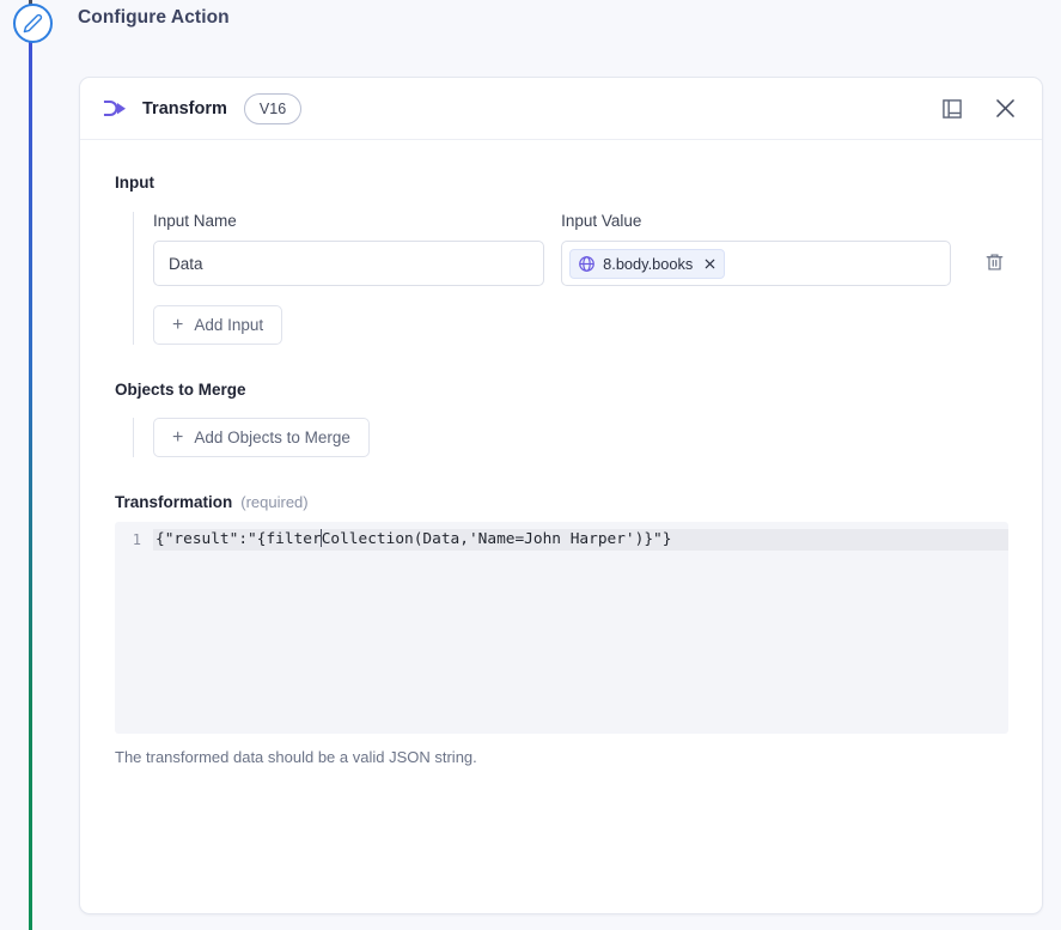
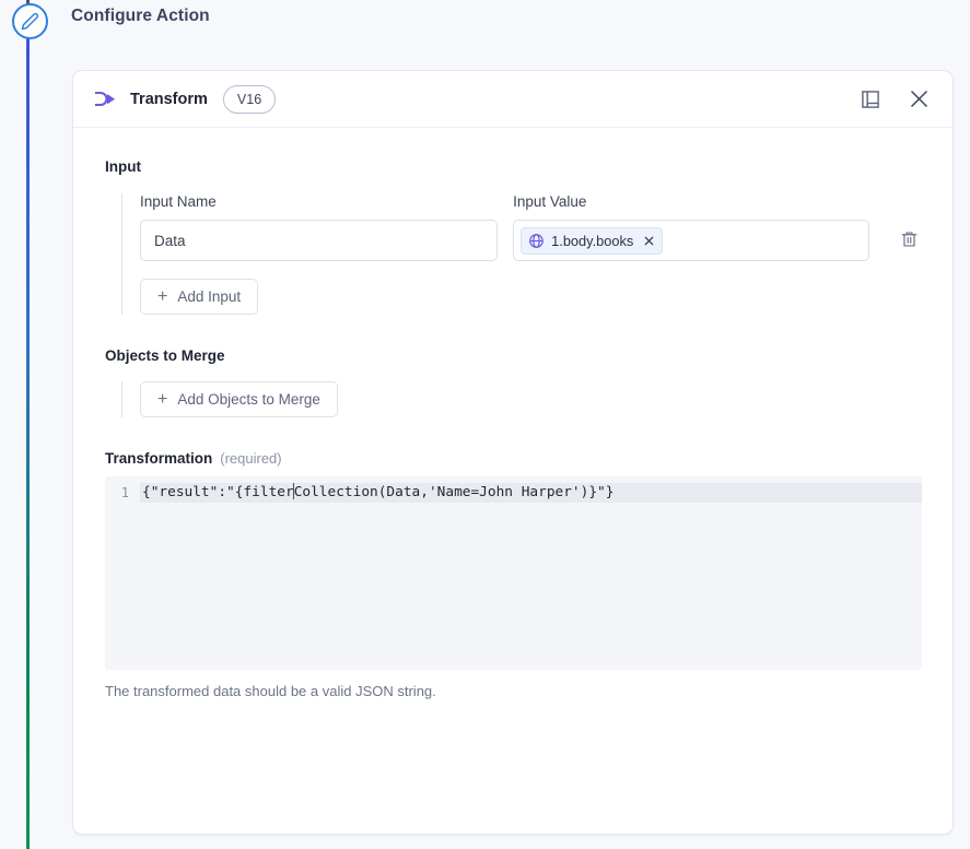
  Configure Action
  Transform
  V16
  Input
  Input Name
  Data
  Input Value
- 8.body.books
+ 1.body.books
  +
  Add Input
  Objects to Merge
  +
  Add Objects to Merge
  Transformation
  (required)
  1
  {"result":"{filterCollection(Data,'Name=John Harper')}"}
  The transformed data should be a valid JSON string.
